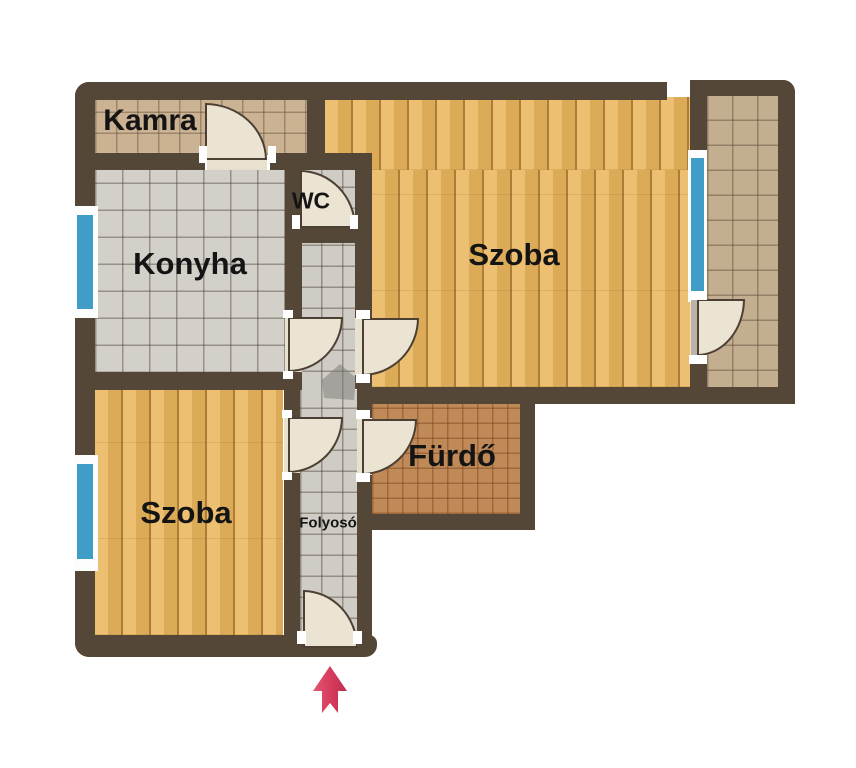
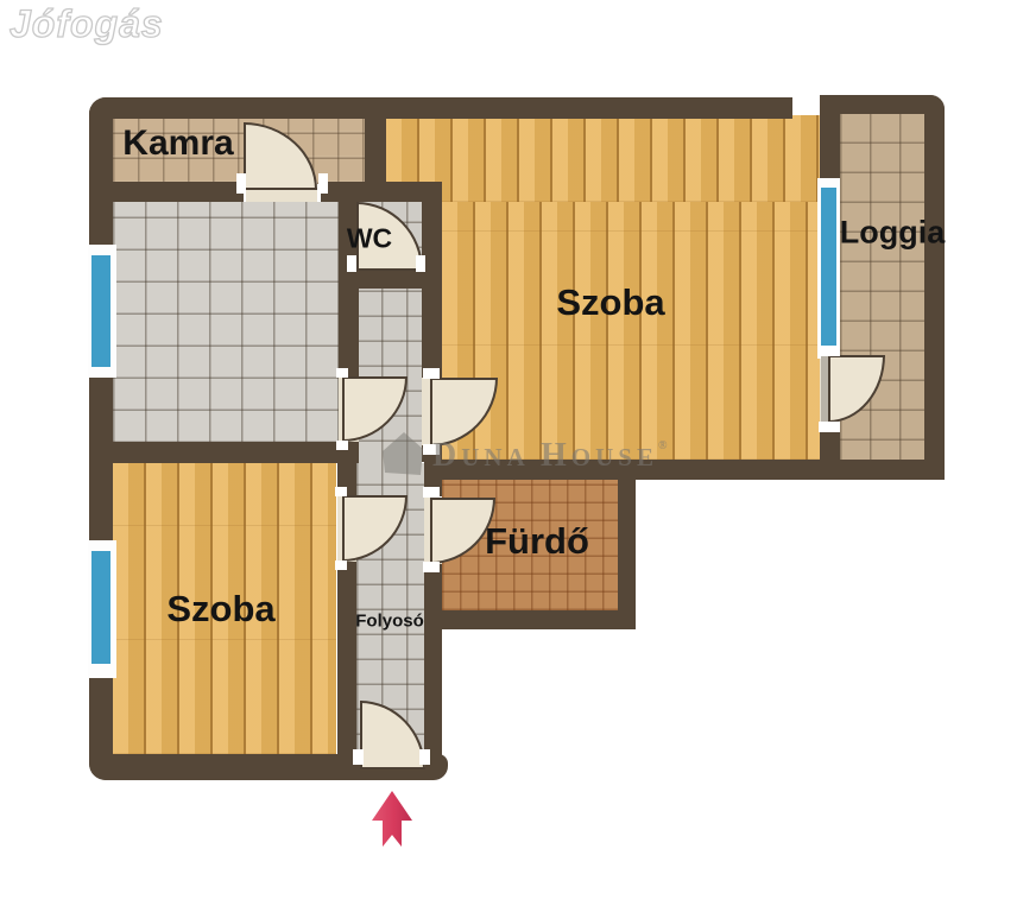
  Kamra
- Konyha
  WC
  Szoba
+ Loggia
  Fürdő
  Szoba
  Folyosó
+ Jófogás
+ DUNA HOUSE®
